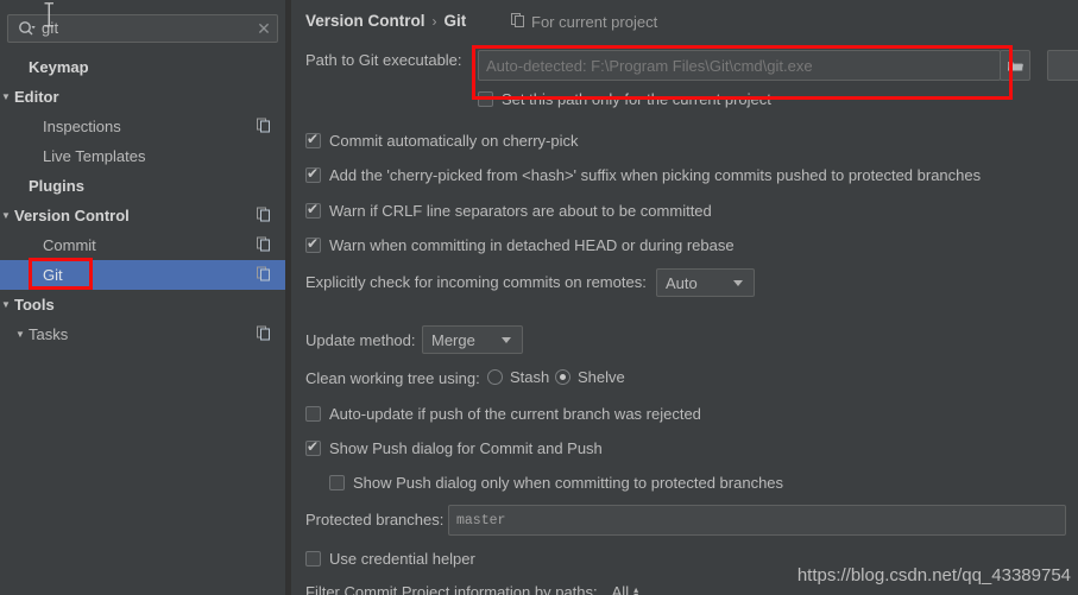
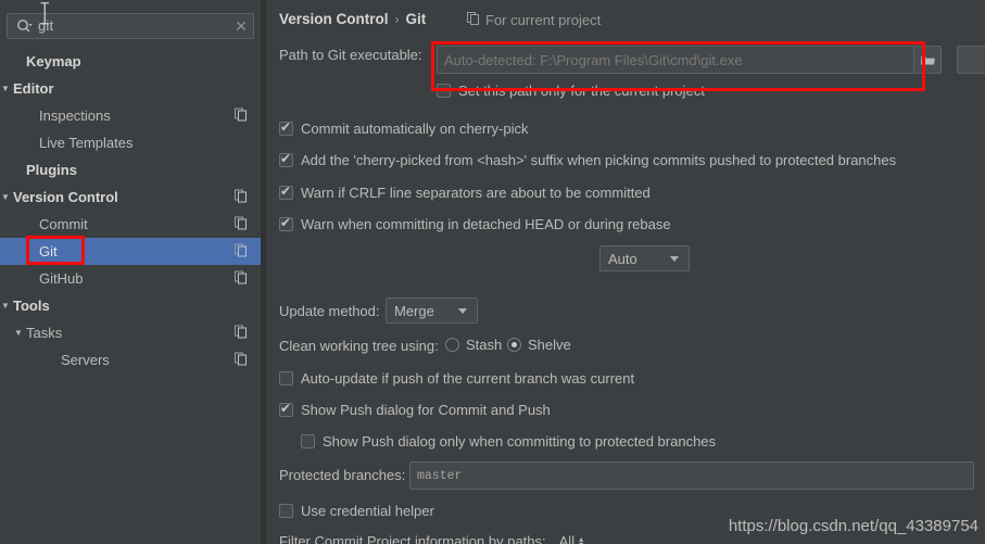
  git
  ✕
  Keymap
  ▼
  Editor
  Inspections
  Live Templates
  Plugins
  ▼
  Version Control
  Commit
  Git
+ GitHub
  ▼
  Tools
  ▼
  Tasks
+ Servers
  Version Control
  ›
  Git
  For current project
  Path to Git executable:
  Auto-detected: F:\Program Files\Git\cmd\git.exe
  Set this path only for the current project
  Commit automatically on cherry-pick
  Add the 'cherry-picked from <hash>' suffix when picking commits pushed to protected branches
  Warn if CRLF line separators are about to be committed
  Warn when committing in detached HEAD or during rebase
- Explicitly check for incoming commits on remotes:
  Auto
  Update method:
  Merge
  Clean working tree using:
  Stash
  Shelve
- Auto-update if push of the current branch was rejected
+ Auto-update if push of the current branch was current
  Show Push dialog for Commit and Push
  Show Push dialog only when committing to protected branches
  Protected branches:
  master
  Use credential helper
  Filter Commit Project information by paths:
  All
  ▴
  https://blog.csdn.net/qq_43389754
